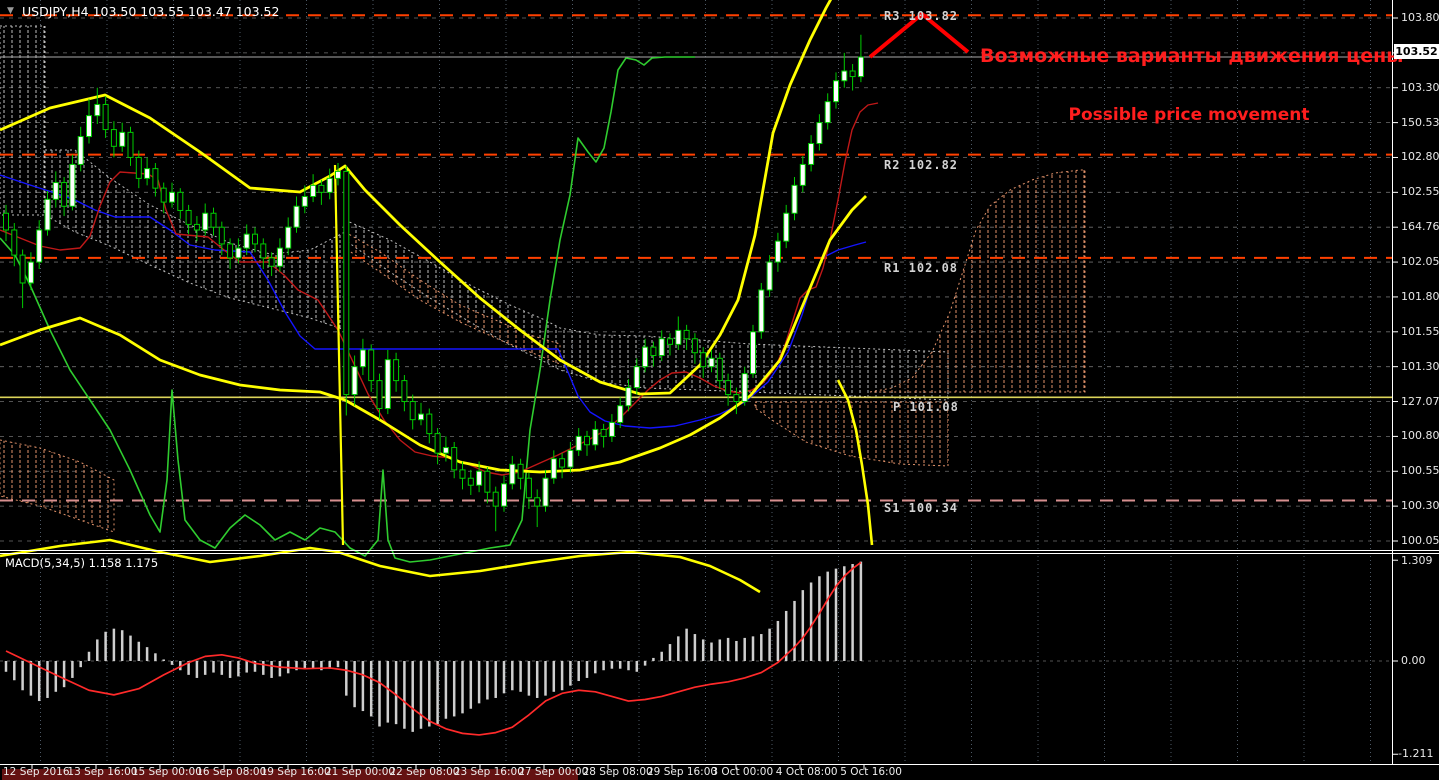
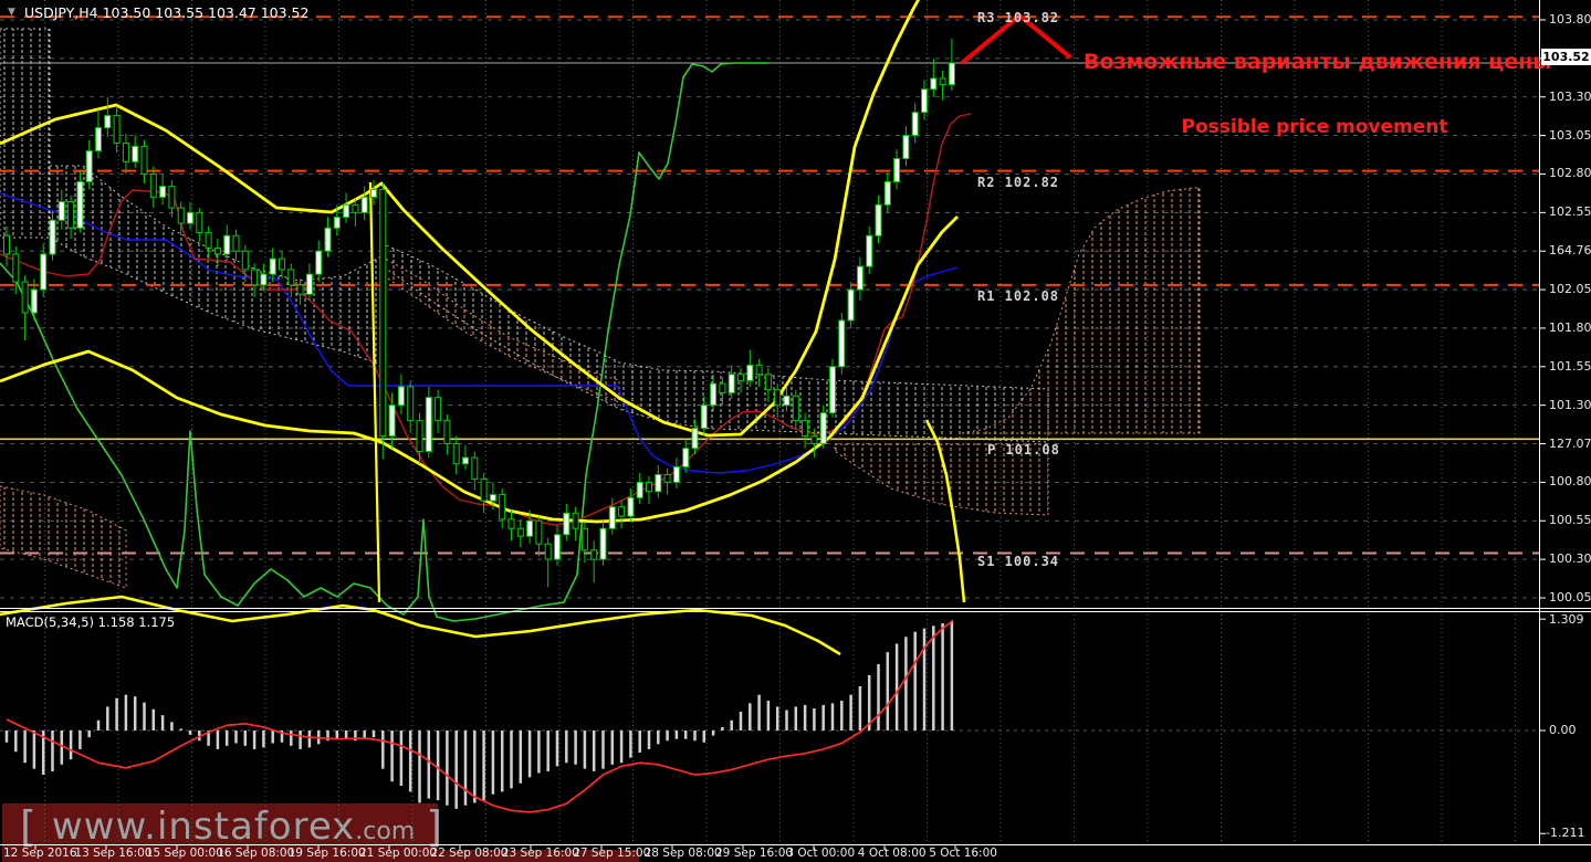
+ [
+ www.instaforex
+ .com
+ ]
  ▼
  USDJPY,H4 103.50 103.55 103.47 103.52
  MACD(5,34,5) 1.158 1.175
  Возможные варианты движения цен
  Possible price movement
  103.52
  103.80
  103.30
- 150.53
+ 103.05
  102.80
  102.55
  164.76
  102.05
  101.80
  101.55
  101.30
  127.07
  100.80
  100.55
  100.30
  100.05
  1.309
  0.00
  -1.211
  12 Sep 2016
  13 Sep 16:00
  15 Sep 00:00
  16 Sep 08:00
  19 Sep 16:00
  21 Sep 00:00
  22 Sep 08:00
  23 Sep 16:00
- 27 Sep 00:00
+ 27 Sep 15:00
  28 Sep 08:00
  29 Sep 16:00
  3 Oct 00:00
  4 Oct 08:00
  5 Oct 16:00
  R3 103.82
  R2 102.82
  R1 102.08
  P 101.08
  S1 100.34
